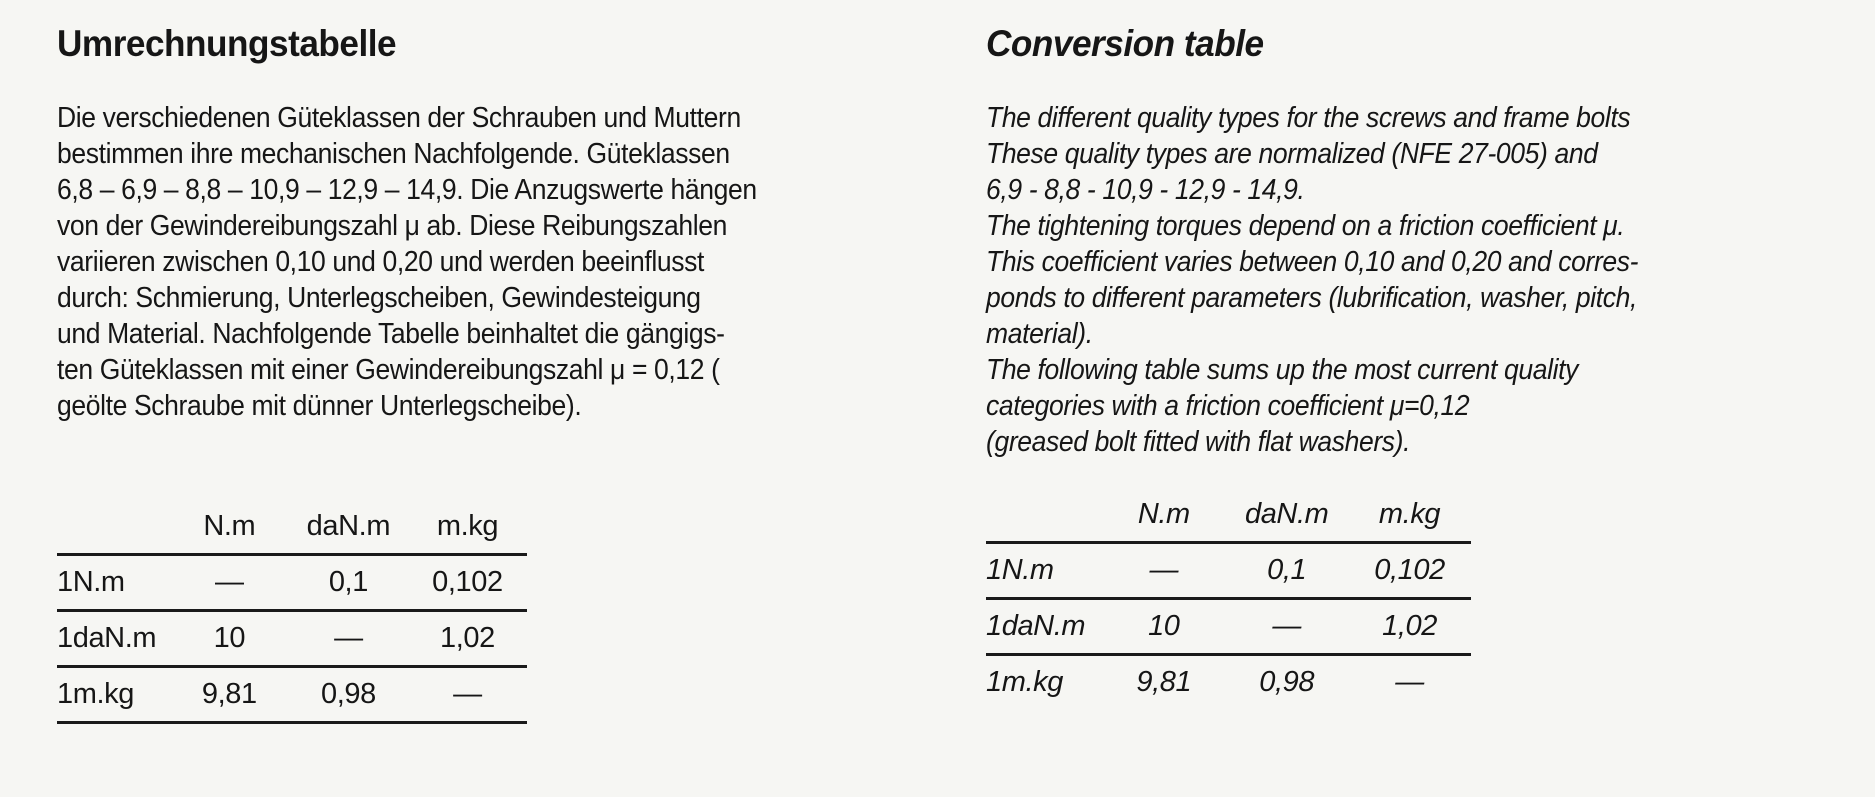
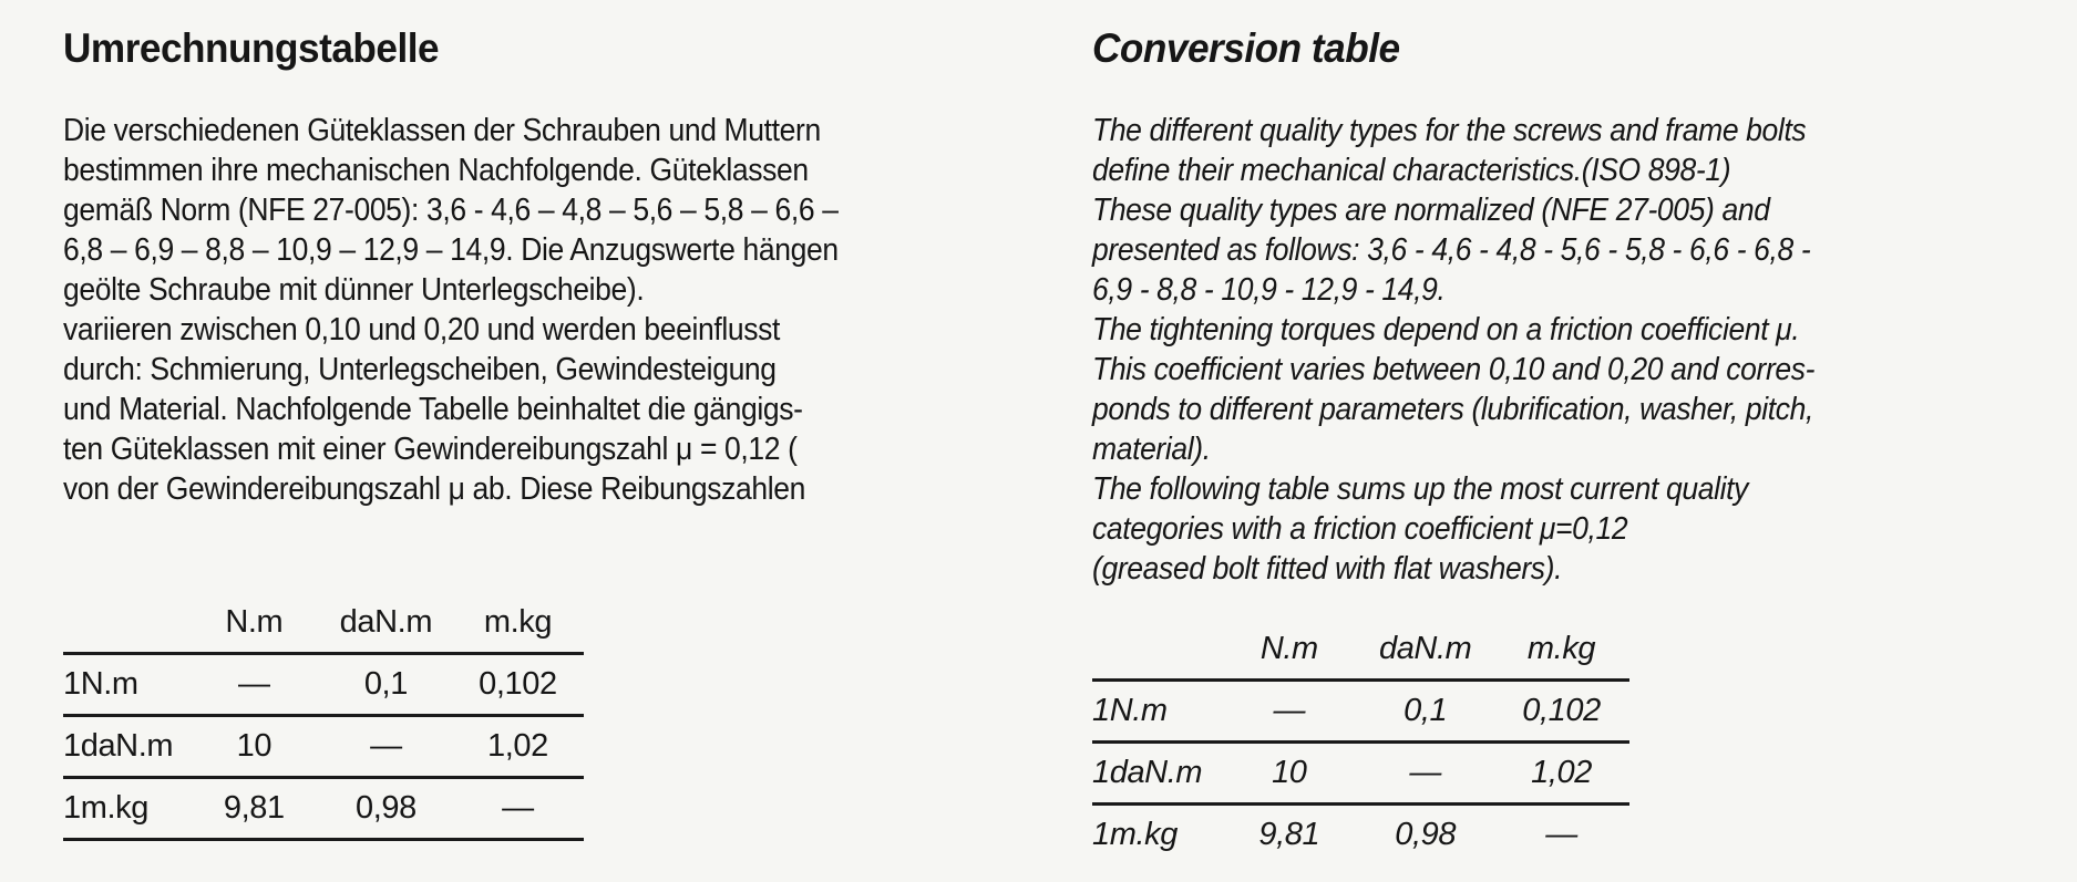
  Umrechnungstabelle
  Die verschiedenen Güteklassen der Schrauben und Muttern
  bestimmen ihre mechanischen Nachfolgende. Güteklassen
+ gemäß Norm (NFE 27-005): 3,6 - 4,6 – 4,8 – 5,6 – 5,8 – 6,6 –
  6,8 – 6,9 – 8,8 – 10,9 – 12,9 – 14,9. Die Anzugswerte hängen
- von der Gewindereibungszahl μ ab. Diese Reibungszahlen
+ geölte Schraube mit dünner Unterlegscheibe).
  variieren zwischen 0,10 und 0,20 und werden beeinflusst
  durch: Schmierung, Unterlegscheiben, Gewindesteigung
  und Material. Nachfolgende Tabelle beinhaltet die gängigs-
  ten Güteklassen mit einer Gewindereibungszahl μ = 0,12 (
- geölte Schraube mit dünner Unterlegscheibe).
+ von der Gewindereibungszahl μ ab. Diese Reibungszahlen
  	N.m	daN.m	m.kg
  1N.m	—	0,1	0,102
  1daN.m	10	—	1,02
  1m.kg	9,81	0,98	—
  Conversion table
  The different quality types for the screws and frame bolts
+ define their mechanical characteristics.(ISO 898-1)
  These quality types are normalized (NFE 27-005) and
+ presented as follows: 3,6 - 4,6 - 4,8 - 5,6 - 5,8 - 6,6 - 6,8 -
  6,9 - 8,8 - 10,9 - 12,9 - 14,9.
  The tightening torques depend on a friction coefficient μ.
  This coefficient varies between 0,10 and 0,20 and corres-
  ponds to different parameters (lubrification, washer, pitch,
  material).
  The following table sums up the most current quality
  categories with a friction coefficient μ=0,12
  (greased bolt fitted with flat washers).
  	N.m	daN.m	m.kg
  1N.m	—	0,1	0,102
  1daN.m	10	—	1,02
  1m.kg	9,81	0,98	—
